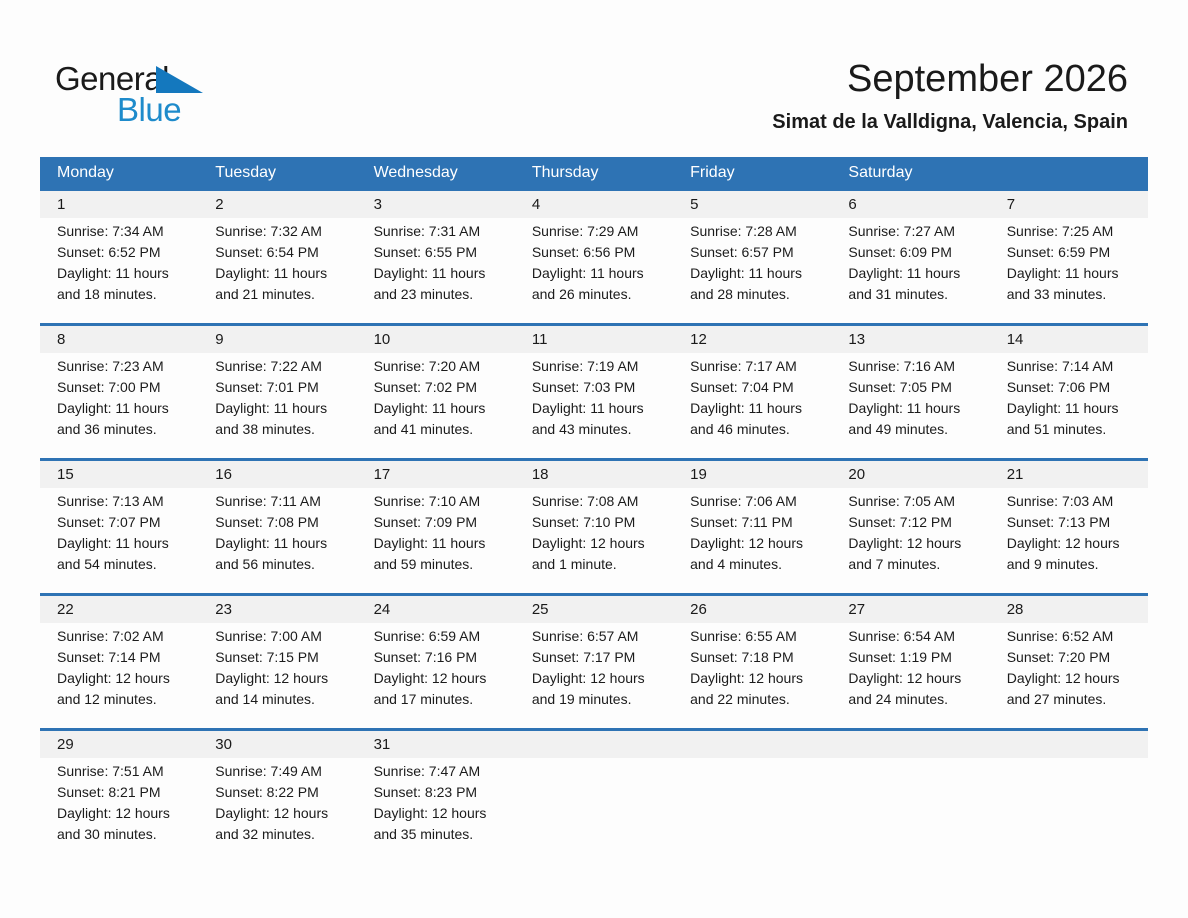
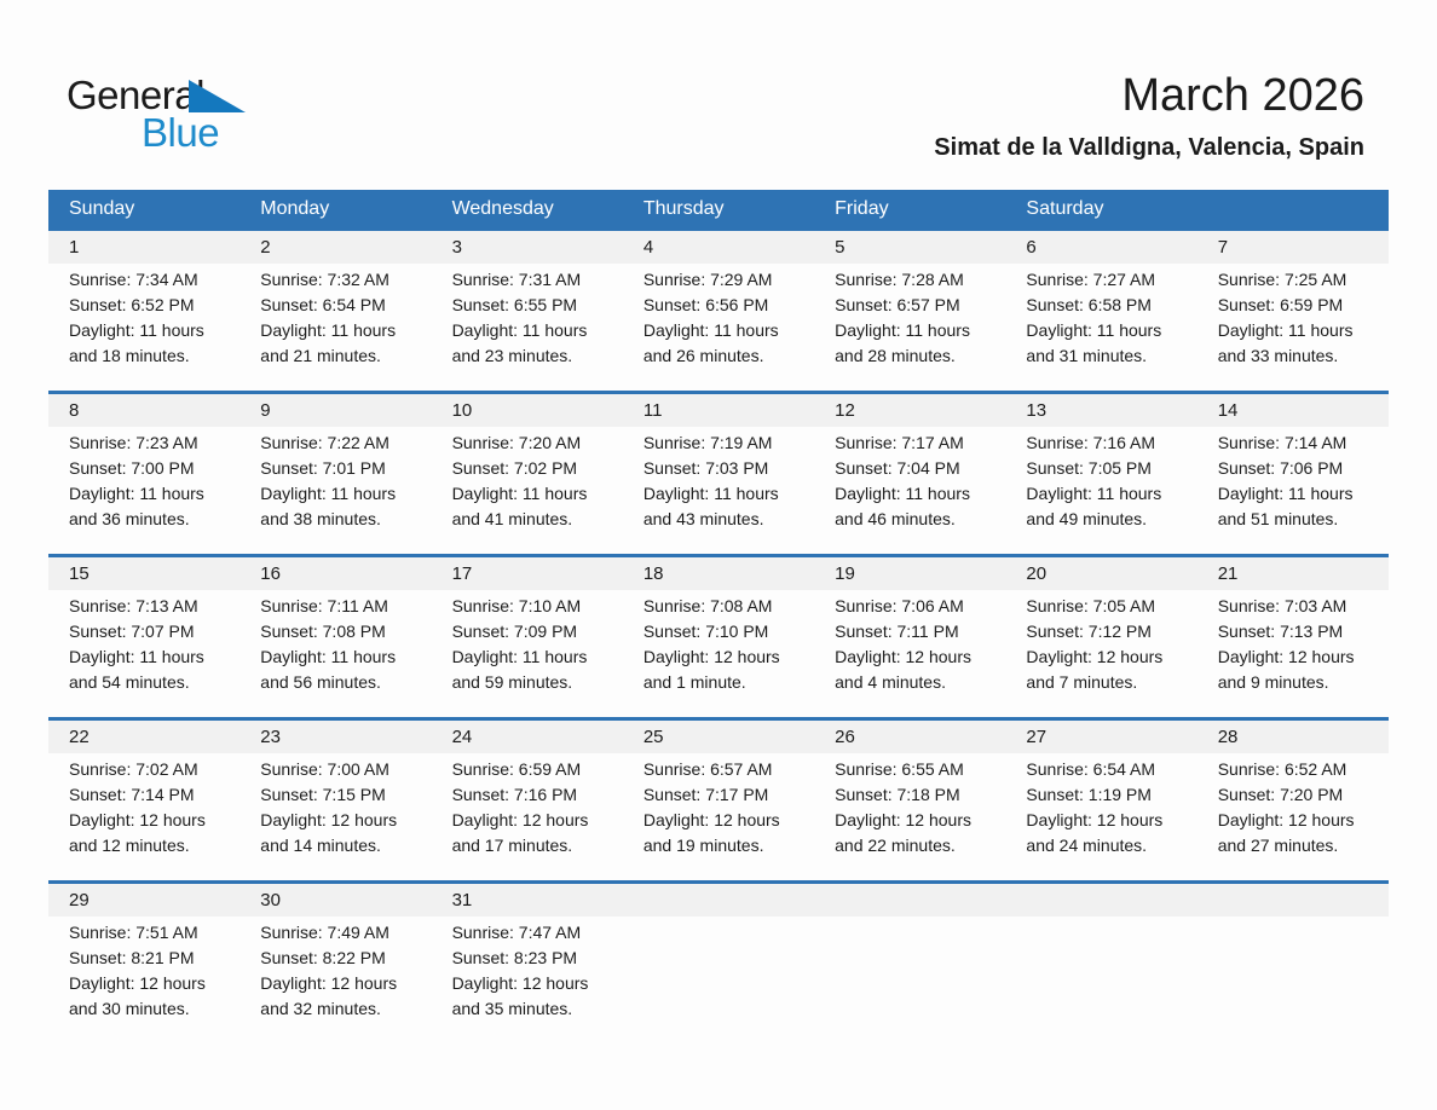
  Genera
  Blue
- September 2026
+ March 2026
  Simat de la Valldigna, Valencia, Spain
+ Sunday
  Monday
- Tuesday
  Wednesday
  Thursday
  Friday
  Saturday
  1
  Sunrise: 7:34 AM
  Sunset: 6:52 PM
  Daylight: 11 hours
  and 18 minutes.
  2
  Sunrise: 7:32 AM
  Sunset: 6:54 PM
  Daylight: 11 hours
  and 21 minutes.
  3
  Sunrise: 7:31 AM
  Sunset: 6:55 PM
  Daylight: 11 hours
  and 23 minutes.
  4
  Sunrise: 7:29 AM
  Sunset: 6:56 PM
  Daylight: 11 hours
  and 26 minutes.
  5
  Sunrise: 7:28 AM
  Sunset: 6:57 PM
  Daylight: 11 hours
  and 28 minutes.
  6
  Sunrise: 7:27 AM
- Sunset: 6:09 PM
+ Sunset: 6:58 PM
  Daylight: 11 hours
  and 31 minutes.
  7
  Sunrise: 7:25 AM
  Sunset: 6:59 PM
  Daylight: 11 hours
  and 33 minutes.
  8
  Sunrise: 7:23 AM
  Sunset: 7:00 PM
  Daylight: 11 hours
  and 36 minutes.
  9
  Sunrise: 7:22 AM
  Sunset: 7:01 PM
  Daylight: 11 hours
  and 38 minutes.
  10
  Sunrise: 7:20 AM
  Sunset: 7:02 PM
  Daylight: 11 hours
  and 41 minutes.
  11
  Sunrise: 7:19 AM
  Sunset: 7:03 PM
  Daylight: 11 hours
  and 43 minutes.
  12
  Sunrise: 7:17 AM
  Sunset: 7:04 PM
  Daylight: 11 hours
  and 46 minutes.
  13
  Sunrise: 7:16 AM
  Sunset: 7:05 PM
  Daylight: 11 hours
  and 49 minutes.
  14
  Sunrise: 7:14 AM
  Sunset: 7:06 PM
  Daylight: 11 hours
  and 51 minutes.
  15
  Sunrise: 7:13 AM
  Sunset: 7:07 PM
  Daylight: 11 hours
  and 54 minutes.
  16
  Sunrise: 7:11 AM
  Sunset: 7:08 PM
  Daylight: 11 hours
  and 56 minutes.
  17
  Sunrise: 7:10 AM
  Sunset: 7:09 PM
  Daylight: 11 hours
  and 59 minutes.
  18
  Sunrise: 7:08 AM
  Sunset: 7:10 PM
  Daylight: 12 hours
  and 1 minute.
  19
  Sunrise: 7:06 AM
  Sunset: 7:11 PM
  Daylight: 12 hours
  and 4 minutes.
  20
  Sunrise: 7:05 AM
  Sunset: 7:12 PM
  Daylight: 12 hours
  and 7 minutes.
  21
  Sunrise: 7:03 AM
  Sunset: 7:13 PM
  Daylight: 12 hours
  and 9 minutes.
  22
  Sunrise: 7:02 AM
  Sunset: 7:14 PM
  Daylight: 12 hours
  and 12 minutes.
  23
  Sunrise: 7:00 AM
  Sunset: 7:15 PM
  Daylight: 12 hours
  and 14 minutes.
  24
  Sunrise: 6:59 AM
  Sunset: 7:16 PM
  Daylight: 12 hours
  and 17 minutes.
  25
  Sunrise: 6:57 AM
  Sunset: 7:17 PM
  Daylight: 12 hours
  and 19 minutes.
  26
  Sunrise: 6:55 AM
  Sunset: 7:18 PM
  Daylight: 12 hours
  and 22 minutes.
  27
  Sunrise: 6:54 AM
  Sunset: 1:19 PM
  Daylight: 12 hours
  and 24 minutes.
  28
  Sunrise: 6:52 AM
  Sunset: 7:20 PM
  Daylight: 12 hours
  and 27 minutes.
  29
  Sunrise: 7:51 AM
  Sunset: 8:21 PM
  Daylight: 12 hours
  and 30 minutes.
  30
  Sunrise: 7:49 AM
  Sunset: 8:22 PM
  Daylight: 12 hours
  and 32 minutes.
  31
  Sunrise: 7:47 AM
  Sunset: 8:23 PM
  Daylight: 12 hours
  and 35 minutes.
